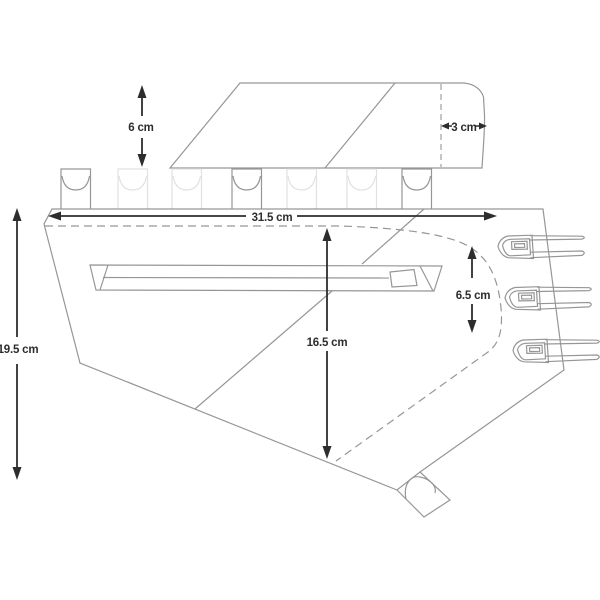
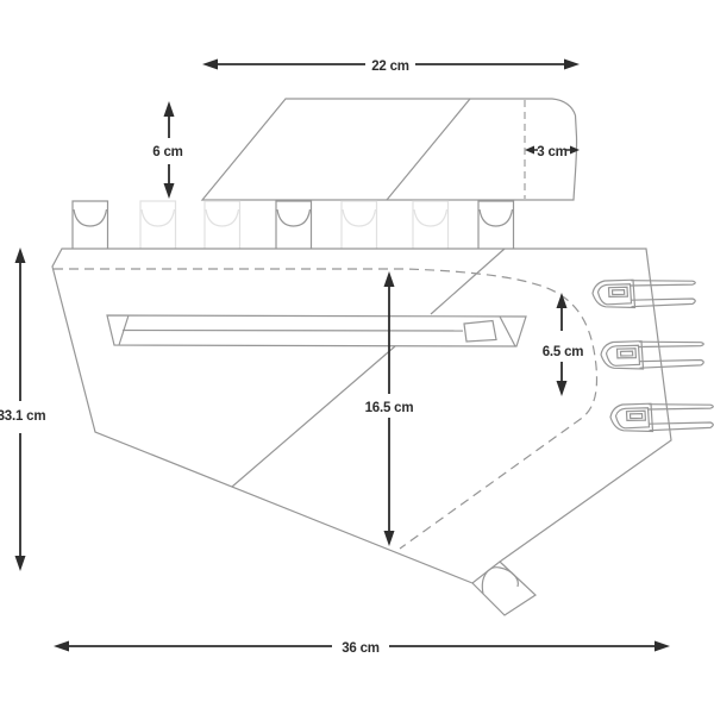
+ 22 cm
  6 cm
  3 cm
- 31.5 cm
  16.5 cm
  6.5 cm
- 19.5 cm
+ 33.1 cm
+ 36 cm
